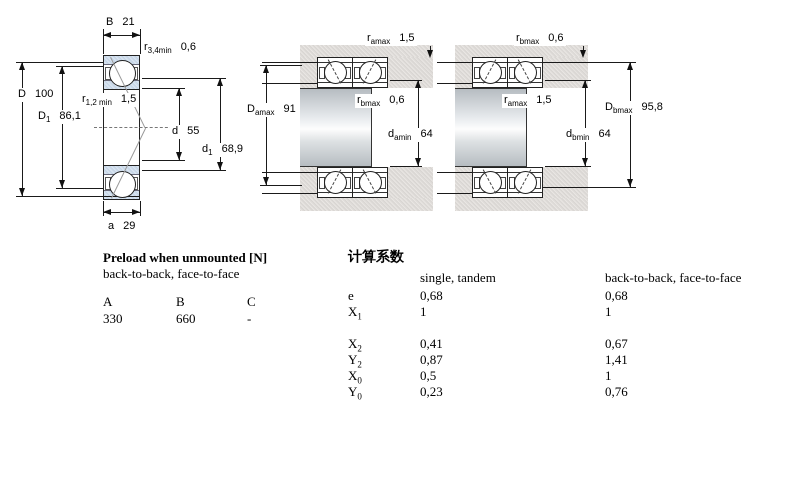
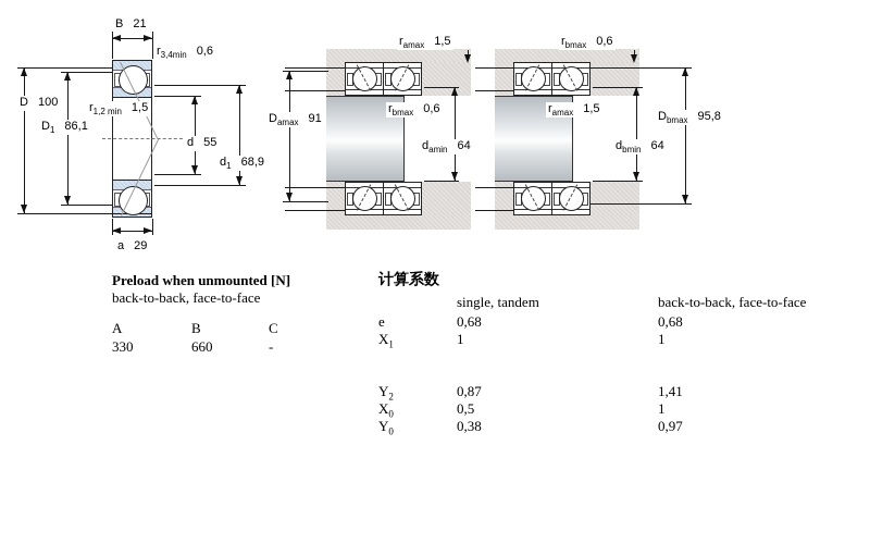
  B 21
  r3,4min 0,6
  D 100
  D1 86,1
  r1,2 min 1,5
  d 55
  d1 68,9
  a 29
  ramax 1,5
  rbmax 0,6
  Damax 91
  damin 64
  rbmax 0,6
  ramax 1,5
  dbmin 64
  Dbmax 95,8
  Preload when unmounted [N]
  back-to-back, face-to-face
  A
  B
  C
  330
  660
  -
  计算系数
  single, tandem
  back-to-back, face-to-face
  e
  0,68
  0,68
  X1
  1
  1
- X2
- 0,41
- 0,67
  Y2
  0,87
  1,41
  X0
  0,5
  1
  Y0
- 0,23
+ 0,38
- 0,76
+ 0,97
